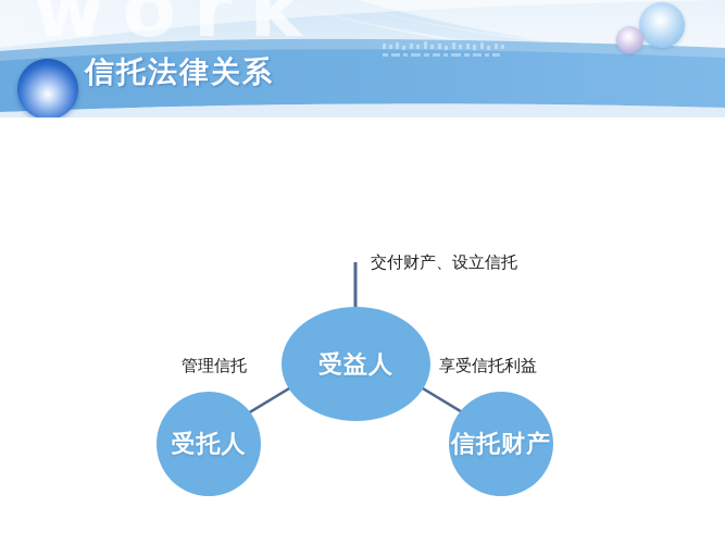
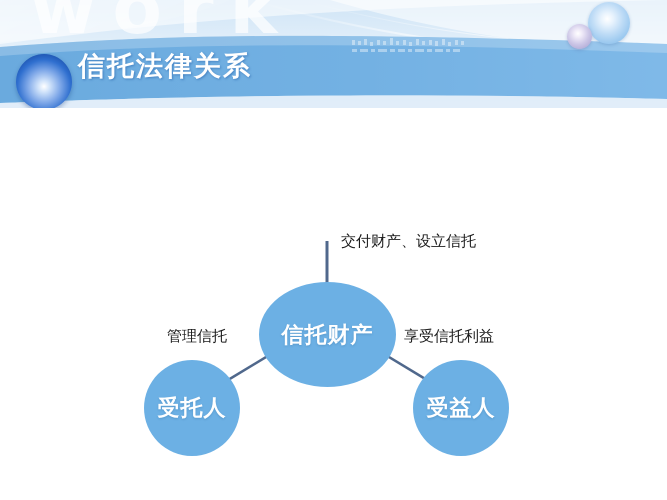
  work
  信托法律关系
- 受益人
+ 信托财产
  受托人
- 信托财产
+ 受益人
  交付财产、设立信托
  管理信托
  享受信托利益
